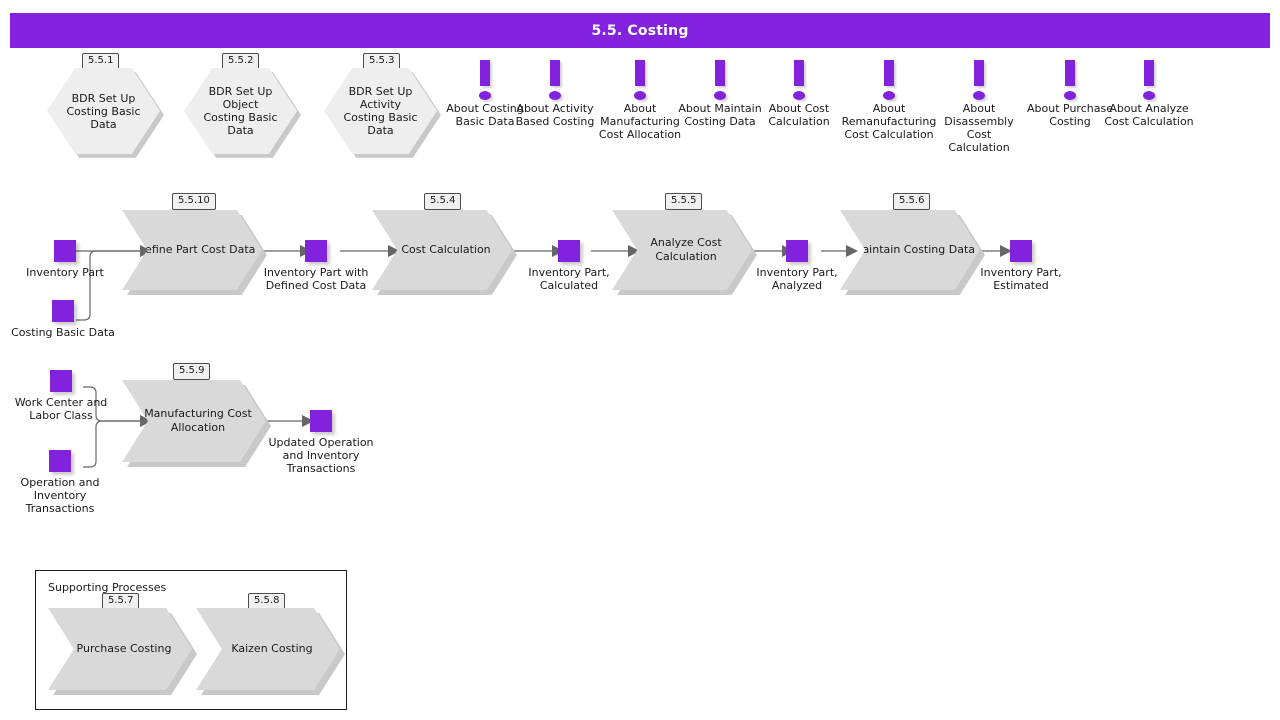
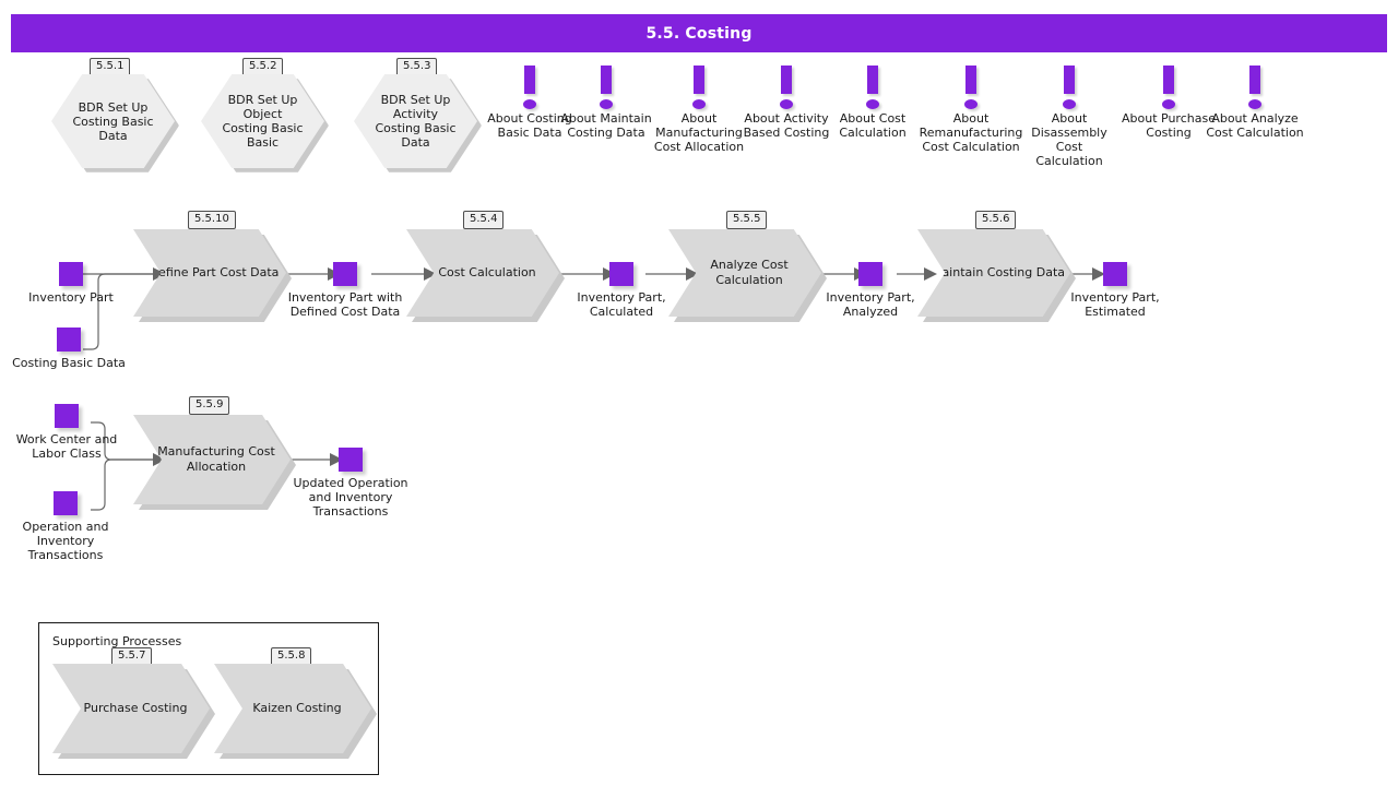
  5.5. Costing
  5.5.1
  BDR Set Up Costing Basic Data
  5.5.2
- BDR Set Up Object Costing Basic Data
+ BDR Set Up Object Costing Basic Basic
  5.5.3
  BDR Set Up Activity Costing Basic Data
  About Costing Basic Data
- About Activity Based Costing
+ About Maintain Costing Data
  About Manufacturing Cost Allocation
- About Maintain Costing Data
+ About Activity Based Costing
  About Cost Calculation
  About Remanufacturing Cost Calculation
  About Disassembly Cost Calculation
  About Purchase Costing
  About Analyze Cost Calculation
  Inventory Part
  Costing Basic Data
  5.5.10
  efine Part Cost Data
  Inventory Part with Defined Cost Data
  5.5.4
  Cost Calculation
  Inventory Part, Calculated
  5.5.5
  Analyze Cost Calculation
  Inventory Part, Analyzed
  5.5.6
  aintain Costing Data
  Inventory Part, Estimated
  Work Center and Labor Class
  Operation and Inventory Transactions
  5.5.9
  Manufacturing Cost Allocation
  Updated Operation and Inventory Transactions
  Supporting Processes
  5.5.7
  Purchase Costing
  5.5.8
  Kaizen Costing
